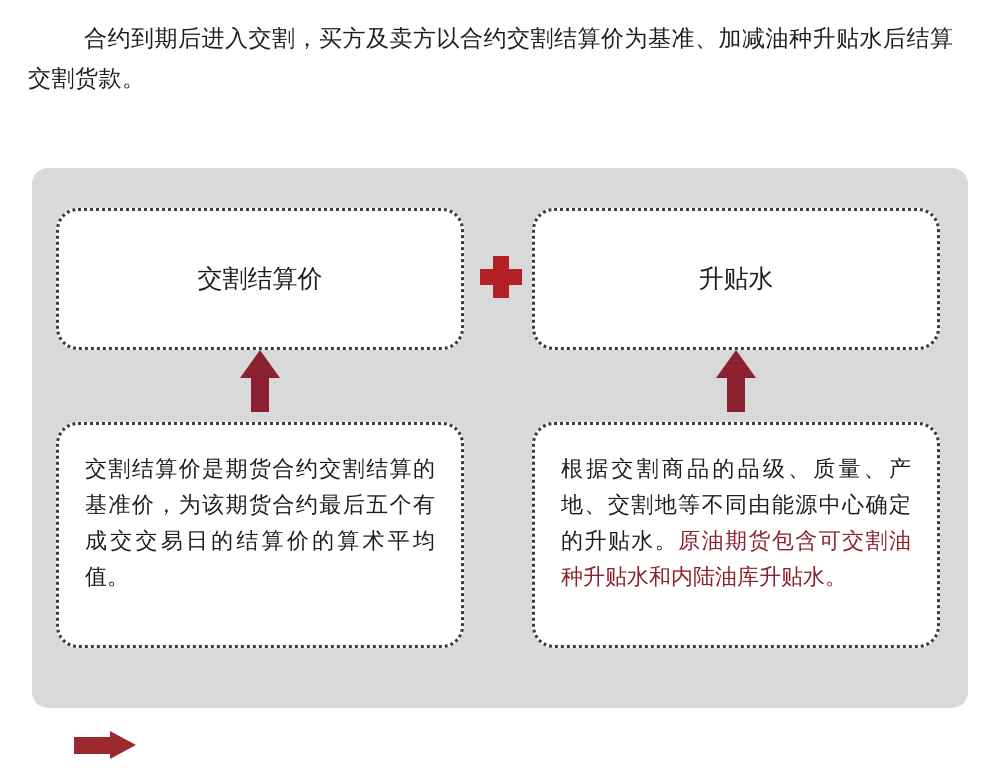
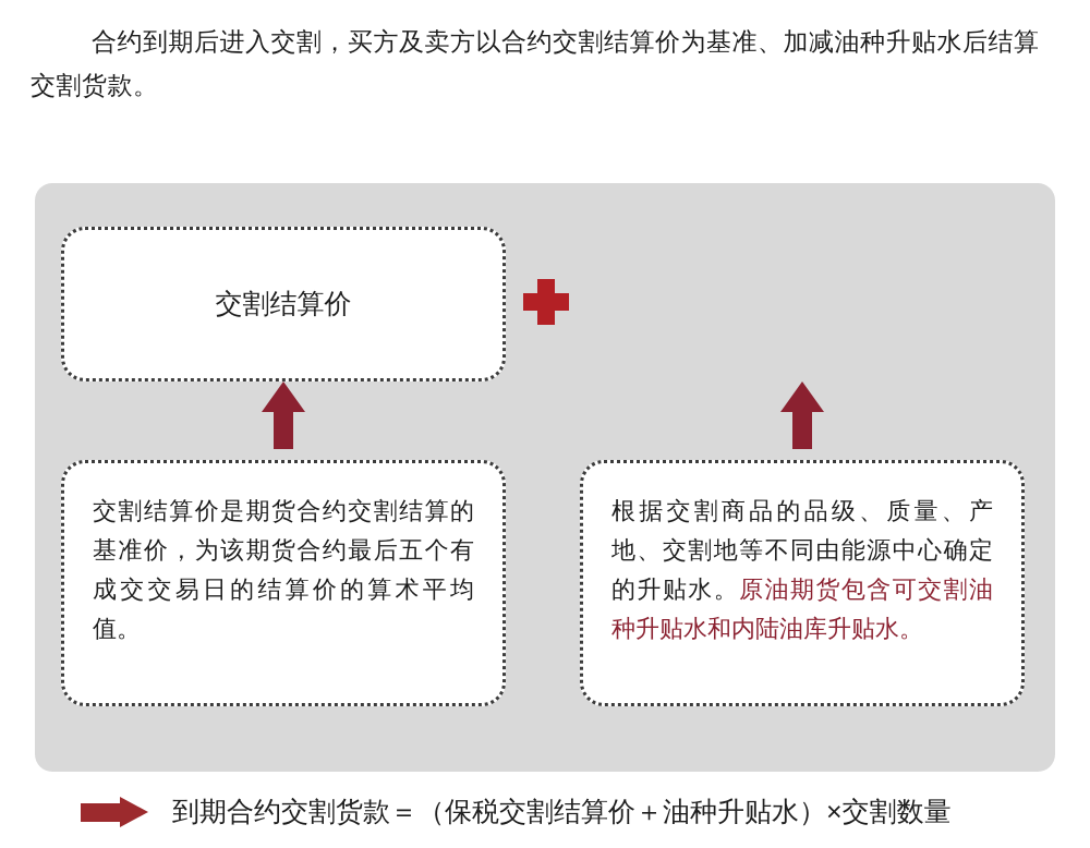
  合约到期后进入交割，买方及卖方以合约交割结算价为基准、加减油种升贴水后结算交割货款。
  交割结算价
- 升贴水
  交割结算价是期货合约交割结算的基准价，为该期货合约最后五个有成交交易日的结算价的算术平均值。
  根据交割商品的品级、质量、产地、交割地等不同由能源中心确定的升贴水。原油期货包含可交割油种升贴水和内陆油库升贴水。
+ 到期合约交割货款＝（保税交割结算价＋油种升贴水）×交割数量
